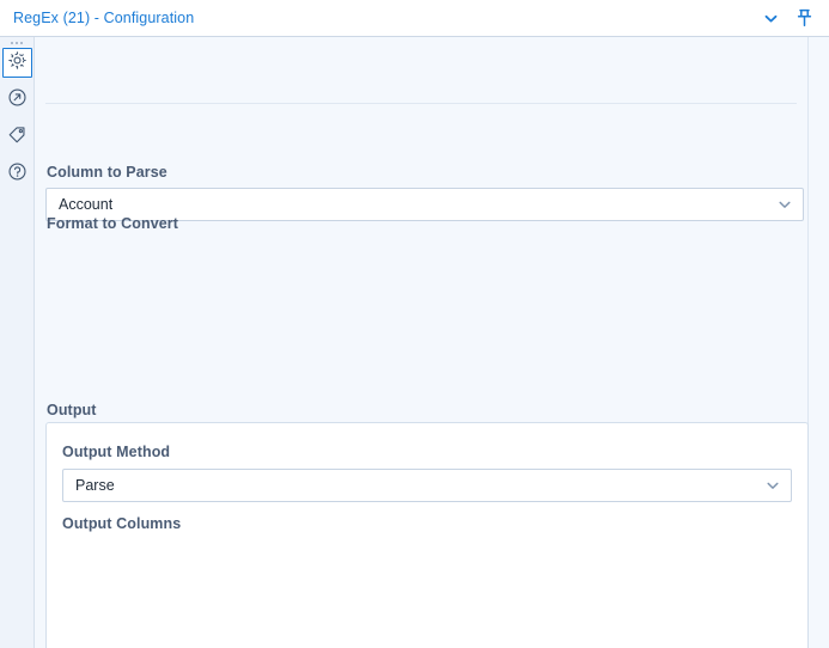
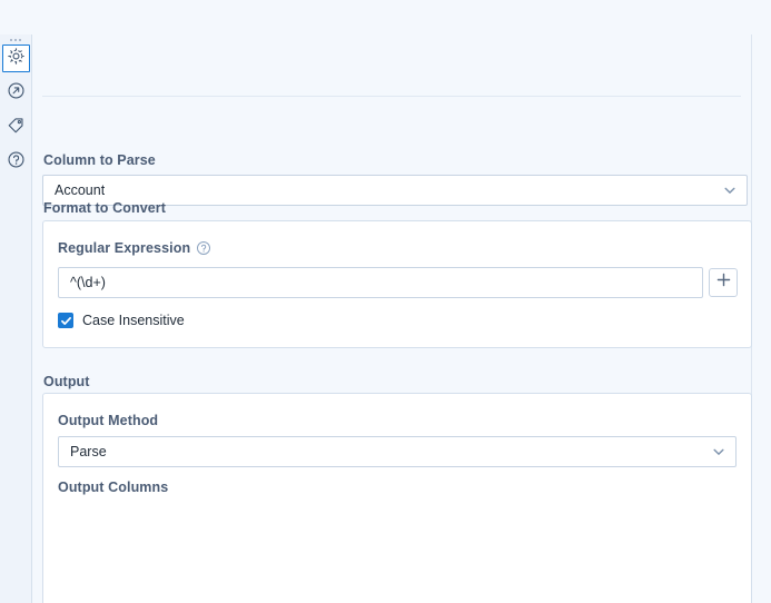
- RegEx (21) - Configuration
  Column to Parse
  Account
  Format to Convert
+ Regular Expression
+ ^(\d+)
+ Case Insensitive
  Output
  Output Method
  Parse
  Output Columns
